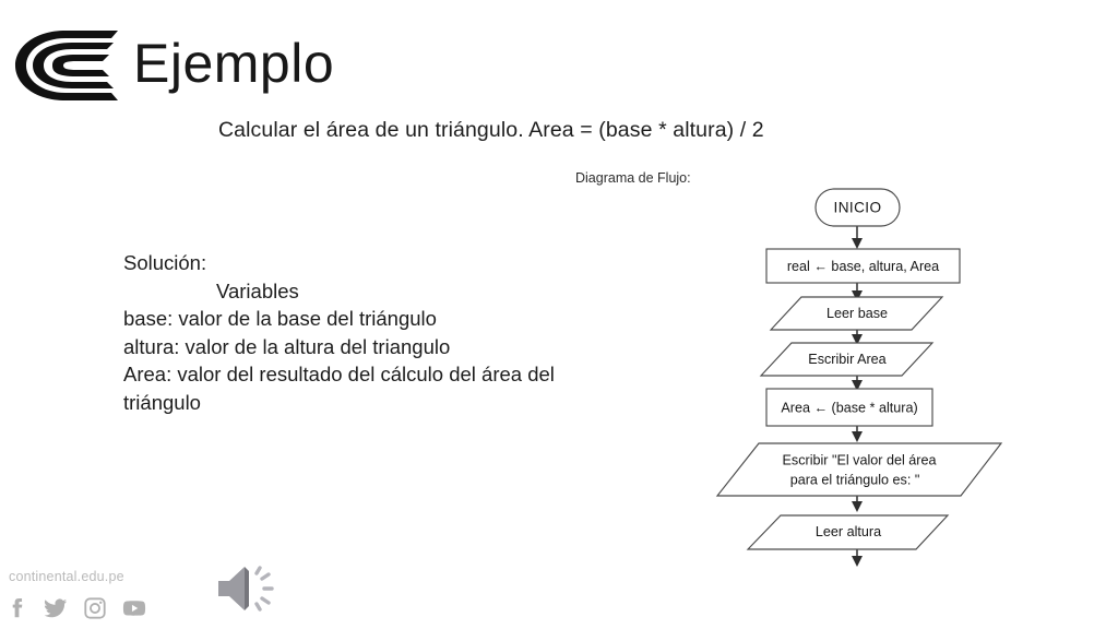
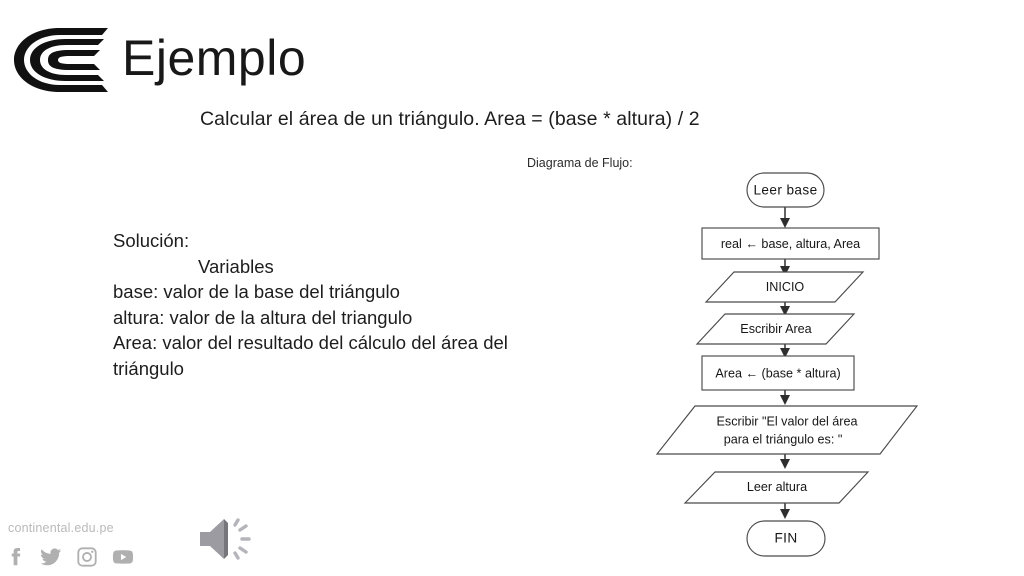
  Ejemplo
  Calcular el área de un triángulo. Area = (base * altura) / 2
  Solución:
  Variables
  base: valor de la base del triángulo
  altura: valor de la altura del triangulo
  Area: valor del resultado del cálculo del área del triángulo
  Diagrama de Flujo:
- INICIO
+ Leer base
  real ← base, altura, Area
- Leer base
+ INICIO
  Escribir Area
  Area ← (base * altura)
  Escribir "El valor del área
  para el triángulo es: "
  Leer altura
+ FIN
  continental.edu.pe
